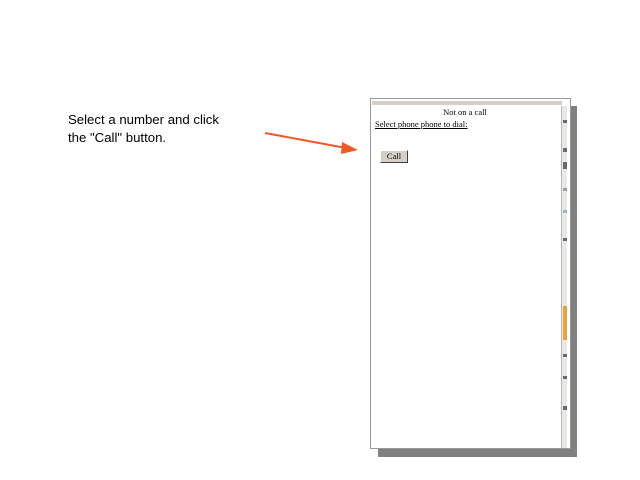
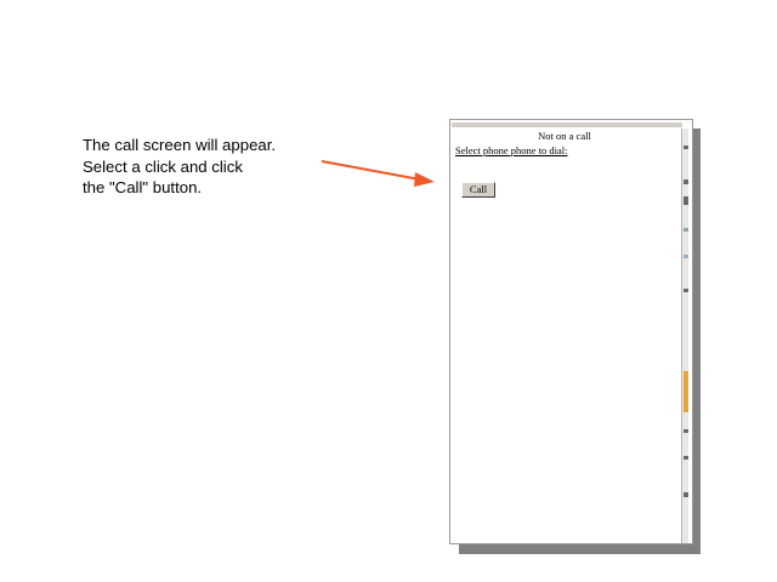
+ The call screen will appear.
- Select a number and click
+ Select a click and click
  the "Call" button.
  Not on a call
  Select phone phone to dial:
  Call
